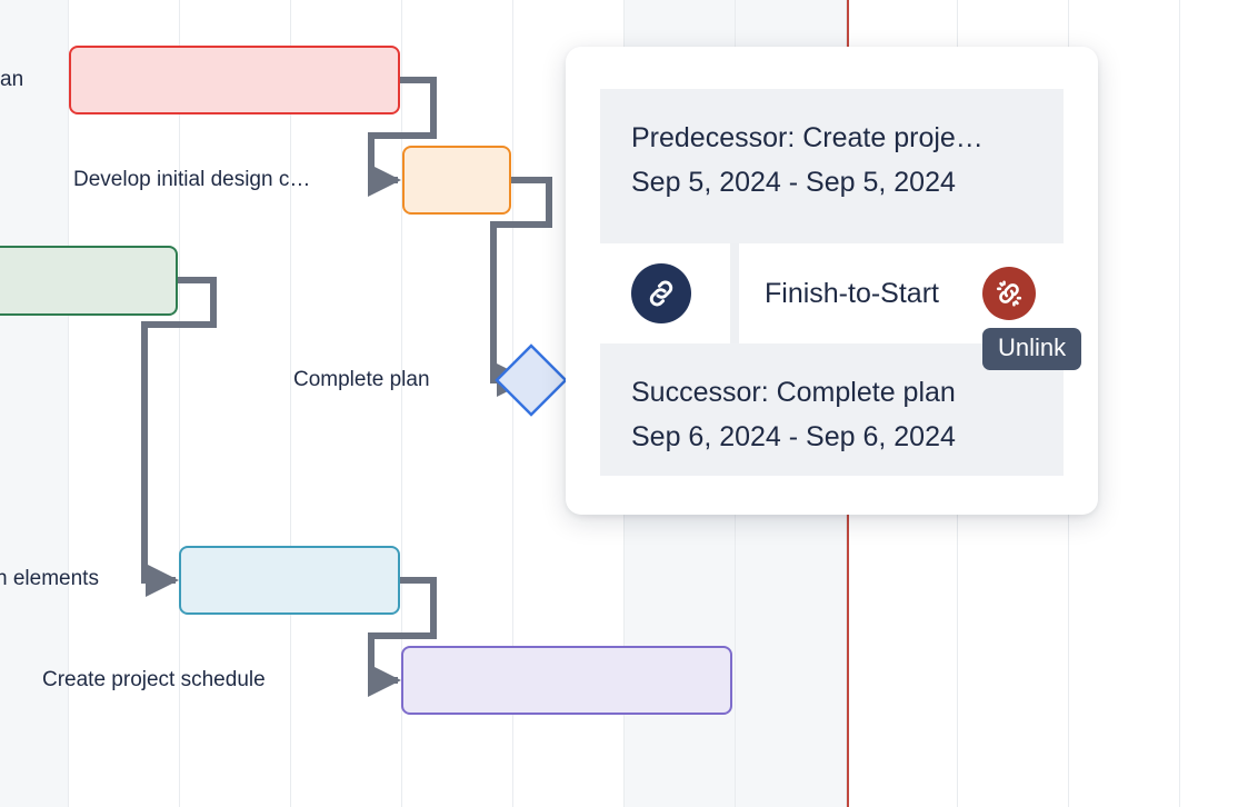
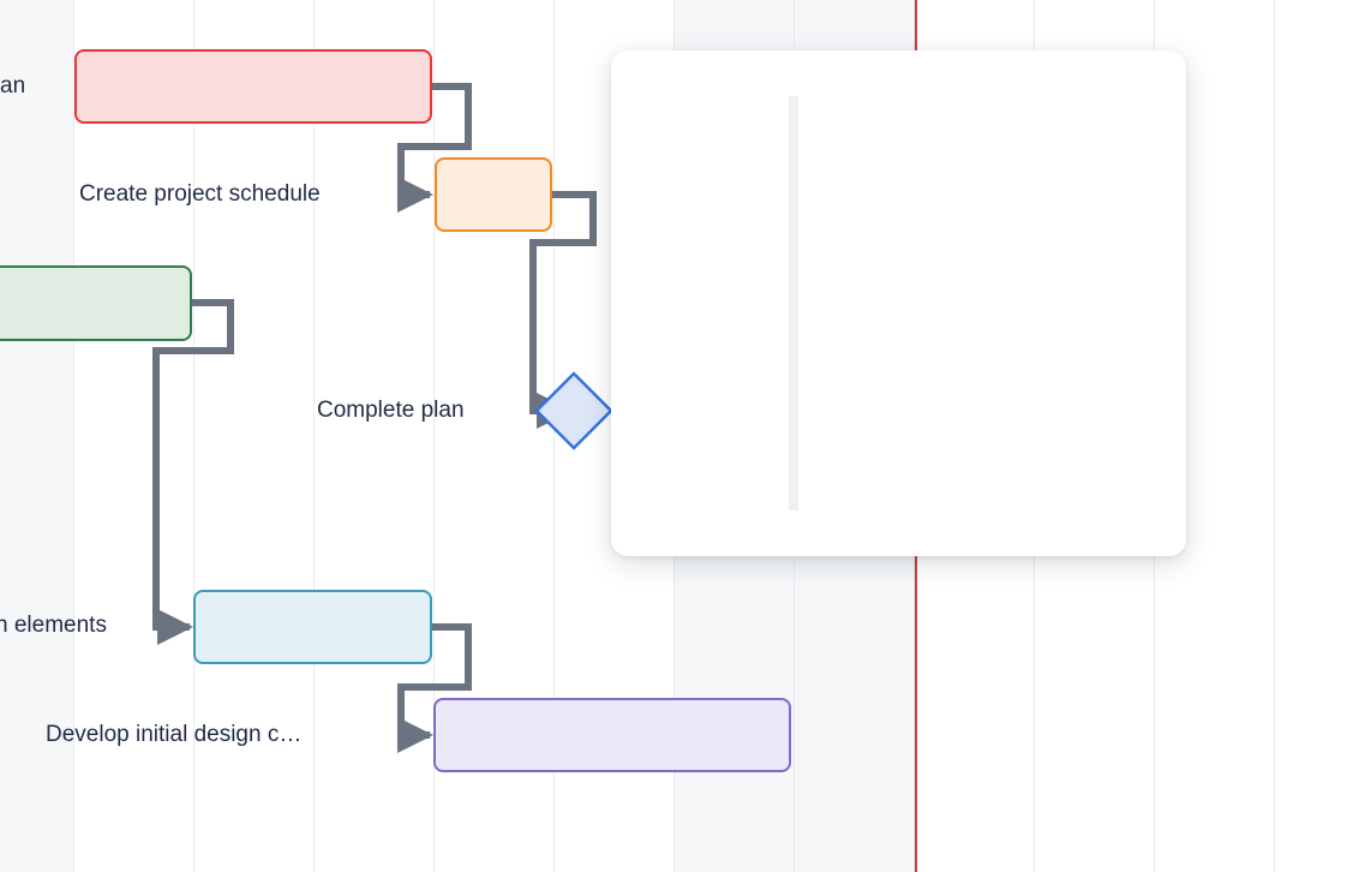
  an
- Develop initial design c…
+ Create project schedule
  Complete plan
  n elements
- Create project schedule
+ Develop initial design c…
- Predecessor: Create proje…
- Sep 5, 2024 - Sep 5, 2024
- Finish-to-Start
- Successor: Complete plan
- Sep 6, 2024 - Sep 6, 2024
- Unlink
